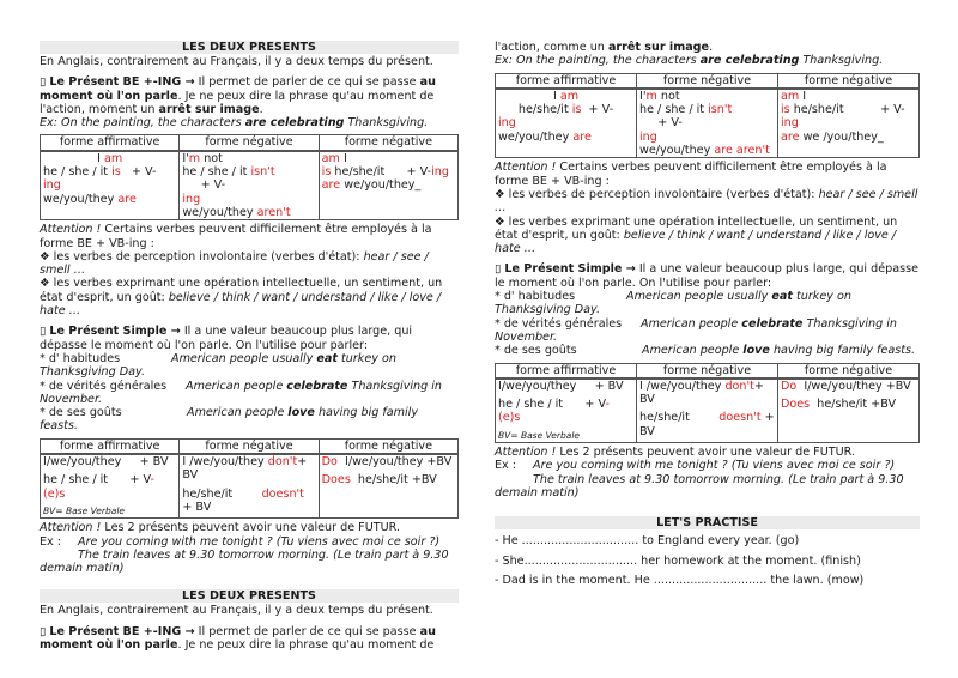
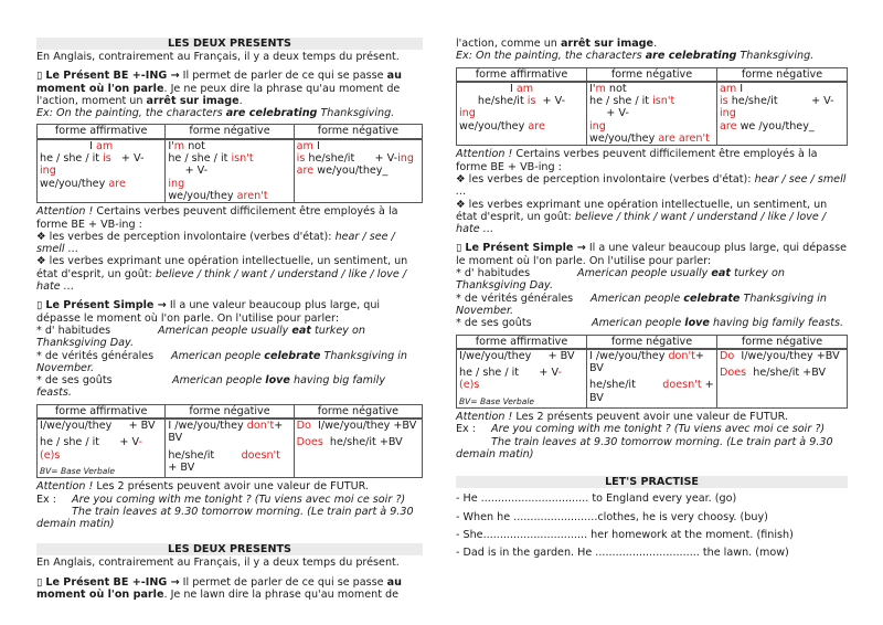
  LES DEUX PRESENTS
  En Anglais, contrairement au Français, il y a deux temps du présent.
  ▯ Le Présent BE +-ING → Il permet de parler de ce qui se passe au moment où l'on parle. Je ne peux dire la phrase qu'au moment de l'action, moment un arrêt sur image.
  Ex: On the painting, the characters are celebrating Thanksgiving.
  forme affirmative	forme négative	forme négative
  I am he / she / it is + V- ing we/you/they are	I'm not he / she / it isn't + V- ing we/you/they aren't	am I is he/she/it + V-ing are we/you/they_
  Attention ! Certains verbes peuvent difficilement être employés à la forme BE + VB-ing :
  ❖ les verbes de perception involontaire (verbes d'état): hear / see / smell …
  ❖ les verbes exprimant une opération intellectuelle, un sentiment, un état d'esprit, un goût: believe / think / want / understand / like / love / hate …
  ▯ Le Présent Simple → Il a une valeur beaucoup plus large, qui dépasse le moment où l'on parle. On l'utilise pour parler:
  * d' habitudes American people usually eat turkey on Thanksgiving Day.
  * de vérités générales American people celebrate Thanksgiving in November.
  * de ses goûts American people love having big family feasts.
  forme affirmative	forme négative	forme négative
  I/we/you/they + BV he / she / it + V- (e)s BV= Base Verbale	I /we/you/they don't+ BV he/she/it doesn't + BV	Do I/we/you/they +BV Does he/she/it +BV
  Attention ! Les 2 présents peuvent avoir une valeur de FUTUR.
  Ex : Are you coming with me tonight ? (Tu viens avec moi ce soir ?)
  The train leaves at 9.30 tomorrow morning. (Le train part à 9.30 demain matin)
  LES DEUX PRESENTS
  En Anglais, contrairement au Français, il y a deux temps du présent.
- ▯ Le Présent BE +-ING → Il permet de parler de ce qui se passe au moment où l'on parle. Je ne peux dire la phrase qu'au moment de
+ ▯ Le Présent BE +-ING → Il permet de parler de ce qui se passe au moment où l'on parle. Je ne lawn dire la phrase qu'au moment de
  l'action, comme un arrêt sur image.
  Ex: On the painting, the characters are celebrating Thanksgiving.
  forme affirmative	forme négative	forme négative
  I am he/she/it is + V- ing we/you/they are	I'm not he / she / it isn't + V- ing we/you/they are aren't	am I is he/she/it + V- ing are we /you/they_
  Attention ! Certains verbes peuvent difficilement être employés à la forme BE + VB-ing :
  ❖ les verbes de perception involontaire (verbes d'état): hear / see / smell …
  ❖ les verbes exprimant une opération intellectuelle, un sentiment, un état d'esprit, un goût: believe / think / want / understand / like / love / hate …
  ▯ Le Présent Simple → Il a une valeur beaucoup plus large, qui dépasse le moment où l'on parle. On l'utilise pour parler:
  * d' habitudes American people usually eat turkey on Thanksgiving Day.
  * de vérités générales American people celebrate Thanksgiving in November.
  * de ses goûts American people love having big family feasts.
  forme affirmative	forme négative	forme négative
  I/we/you/they + BV he / she / it + V- (e)s BV= Base Verbale	I /we/you/they don't+ BV he/she/it doesn't + BV	Do I/we/you/they +BV Does he/she/it +BV
  Attention ! Les 2 présents peuvent avoir une valeur de FUTUR.
  Ex : Are you coming with me tonight ? (Tu viens avec moi ce soir ?)
  The train leaves at 9.30 tomorrow morning. (Le train part à 9.30 demain matin)
  LET'S PRACTISE
  - He ................................ to England every year. (go)
+ - When he .........................clothes, he is very choosy. (buy)
  - She............................... her homework at the moment. (finish)
- - Dad is in the moment. He ............................... the lawn. (mow)
+ - Dad is in the garden. He ............................... the lawn. (mow)
